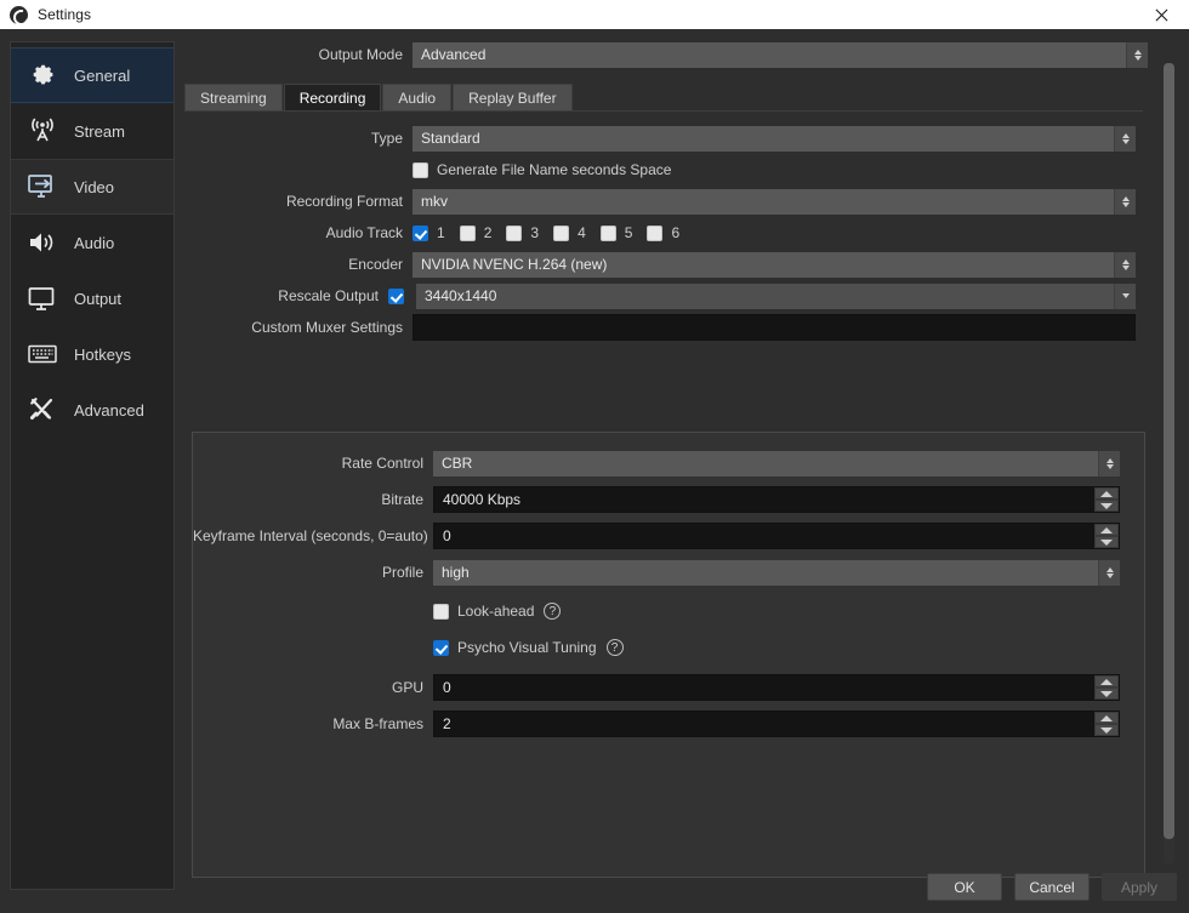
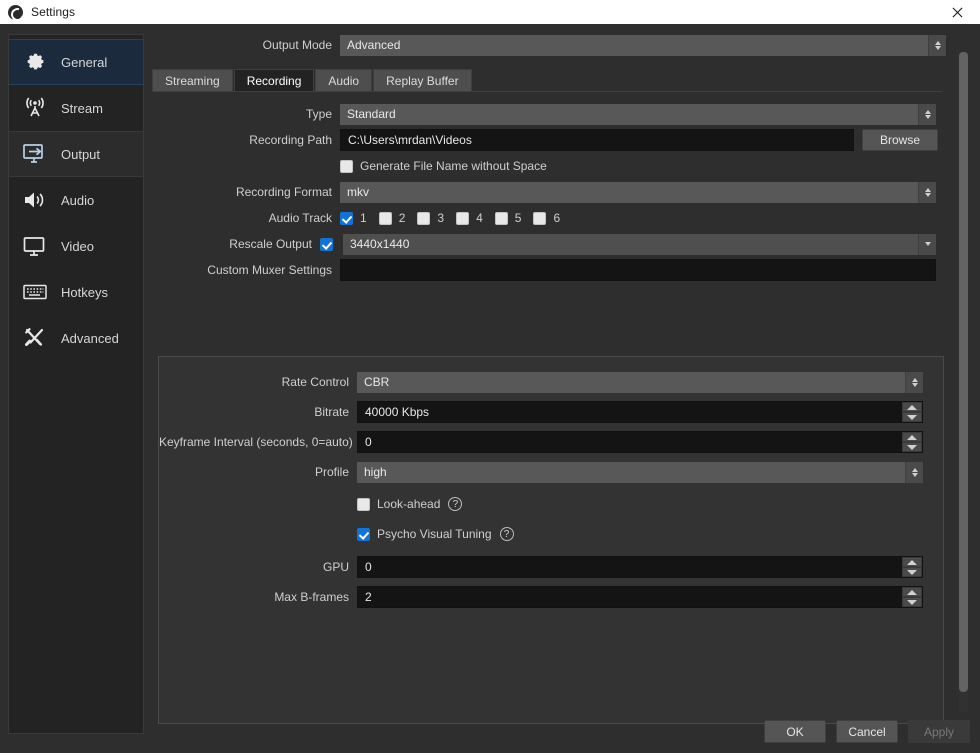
  Settings
  General
  Stream
- Video
+ Output
  Audio
- Output
+ Video
  Hotkeys
  Advanced
  Output Mode
  Advanced
  Streaming
  Recording
  Audio
  Replay Buffer
  Type
  Standard
+ Recording Path
+ C:\Users\mrdan\Videos
+ Browse
- Generate File Name seconds Space
+ Generate File Name without Space
  Recording Format
  mkv
  Audio Track
  1
  2
  3
  4
  5
  6
- Encoder
- NVIDIA NVENC H.264 (new)
  Rescale Output
  3440x1440
  Custom Muxer Settings
  Rate Control
  CBR
  Bitrate
  40000 Kbps
  Keyframe Interval (seconds, 0=auto)
  0
  Profile
  high
  Look-ahead
  ?
  Psycho Visual Tuning
  ?
  GPU
  0
  Max B-frames
  2
  OK
  Cancel
  Apply
